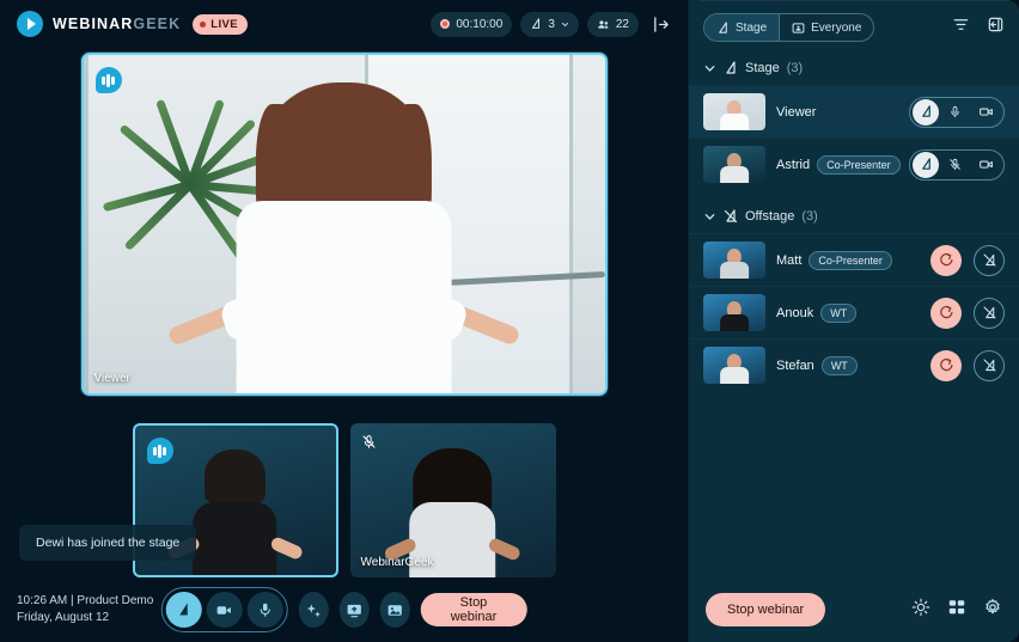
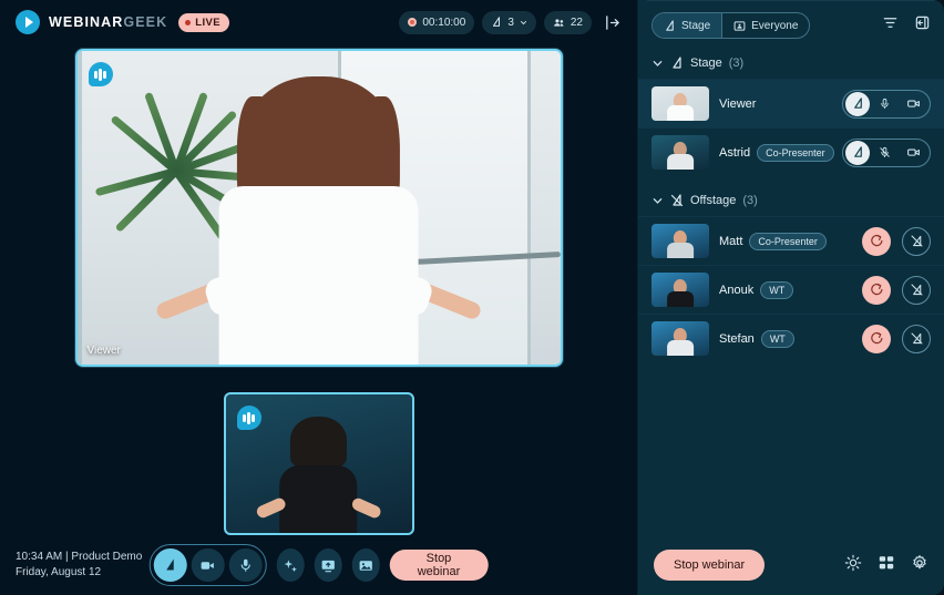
  WEBINARGEEK
  LIVE
  00:10:00
  3
  22
  Viewer
- WebinarGeek
- Dewi has joined the stage
- 10:26 AM | Product Demo
+ 10:34 AM | Product Demo
  Friday, August 12
  Stop webinar
  Stage
  Everyone
  Stage
  (3)
  Viewer
  Astrid
  Co-Presenter
  Offstage
  (3)
  Matt
  Co-Presenter
  Anouk
  WT
  Stefan
  WT
  Stop webinar
